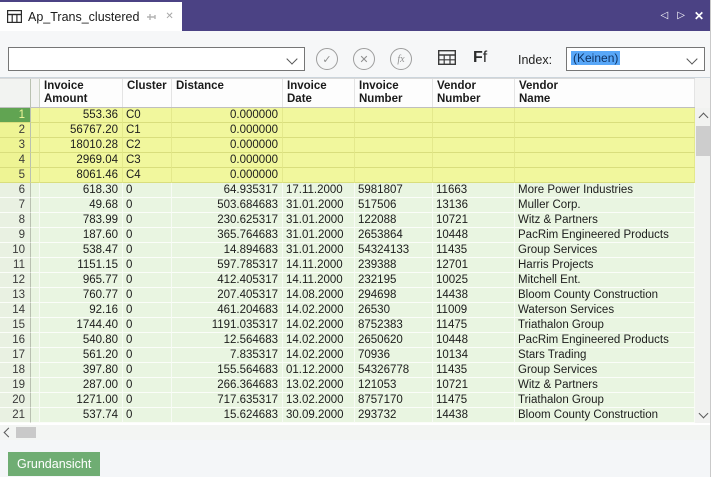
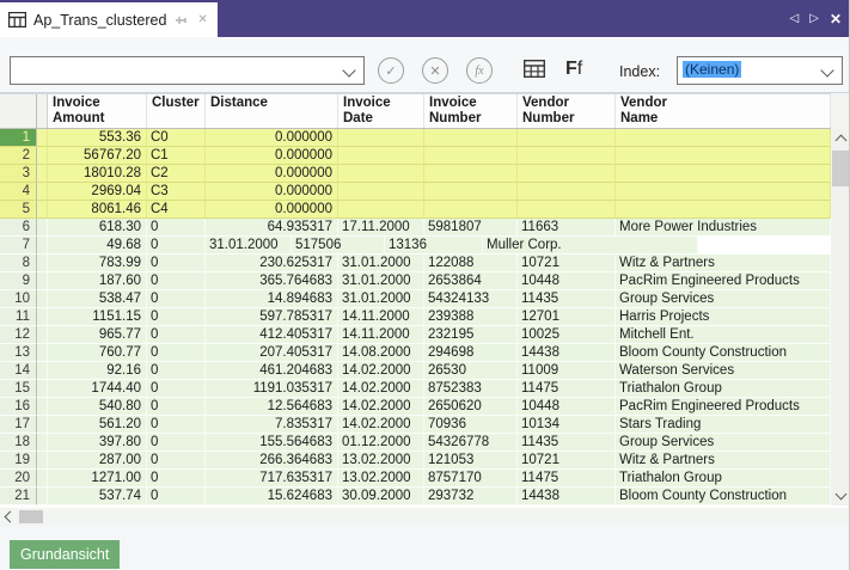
  Ap_Trans_clustered
  ✕
  ◁
  ▷
  ✕
  ✓
  ✕
  fx
  Ff
  Index:
  (Keinen)
  Invoice
  Amount
  Cluster
  Distance
  Invoice
  Date
  Invoice
  Number
  Vendor
  Number
  Vendor
  Name
  1
  553.36
  C0
  0.000000
  2
  56767.20
  C1
  0.000000
  3
  18010.28
  C2
  0.000000
  4
  2969.04
  C3
  0.000000
  5
  8061.46
  C4
  0.000000
  6
  618.30
  0
  64.935317
  17.11.2000
  5981807
  11663
  More Power Industries
  7
  49.68
  0
- 503.684683
  31.01.2000
  517506
  13136
  Muller Corp.
  8
  783.99
  0
  230.625317
  31.01.2000
  122088
  10721
  Witz & Partners
  9
  187.60
  0
  365.764683
  31.01.2000
  2653864
  10448
  PacRim Engineered Products
  10
  538.47
  0
  14.894683
  31.01.2000
  54324133
  11435
  Group Services
  11
  1151.15
  0
  597.785317
  14.11.2000
  239388
  12701
  Harris Projects
  12
  965.77
  0
  412.405317
  14.11.2000
  232195
  10025
  Mitchell Ent.
  13
  760.77
  0
  207.405317
  14.08.2000
  294698
  14438
  Bloom County Construction
  14
  92.16
  0
  461.204683
  14.02.2000
  26530
  11009
  Waterson Services
  15
  1744.40
  0
  1191.035317
  14.02.2000
  8752383
  11475
  Triathalon Group
  16
  540.80
  0
  12.564683
  14.02.2000
  2650620
  10448
  PacRim Engineered Products
  17
  561.20
  0
  7.835317
  14.02.2000
  70936
  10134
  Stars Trading
  18
  397.80
  0
  155.564683
  01.12.2000
  54326778
  11435
  Group Services
  19
  287.00
  0
  266.364683
  13.02.2000
  121053
  10721
  Witz & Partners
  20
  1271.00
  0
  717.635317
  13.02.2000
  8757170
  11475
  Triathalon Group
  21
  537.74
  0
  15.624683
  30.09.2000
  293732
  14438
  Bloom County Construction
  Grundansicht
